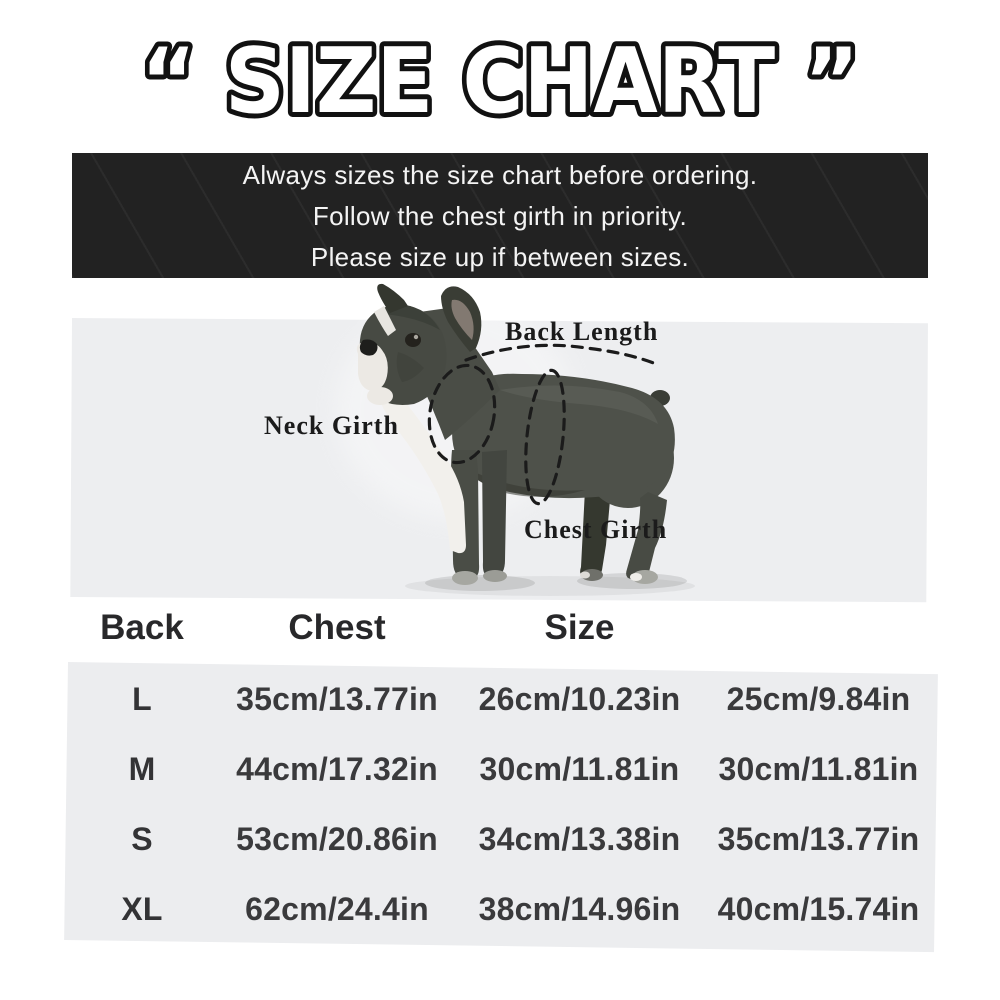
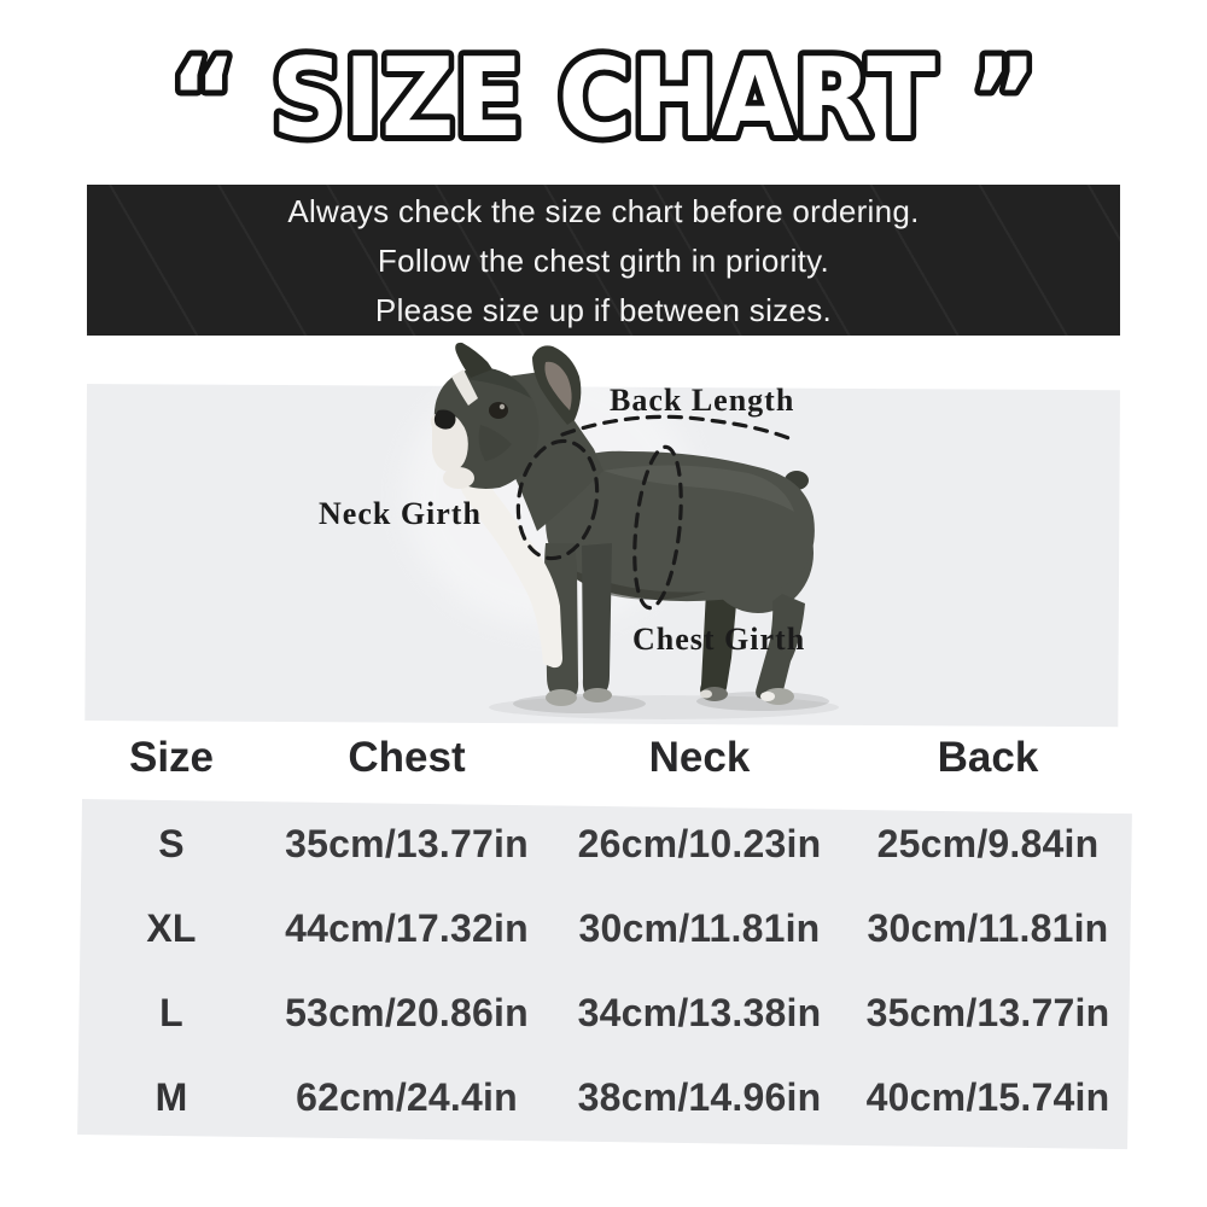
  “ SIZE CHART ”
- Always sizes the size chart before ordering.
+ Always check the size chart before ordering.
  Follow the chest girth in priority.
  Please size up if between sizes.
  Back Length
  Neck Girth
  Chest Girth
- Back
+ Size
  Chest
+ Neck
- Size
+ Back
- L
+ S
  35cm/13.77in
  26cm/10.23in
  25cm/9.84in
- M
+ XL
  44cm/17.32in
  30cm/11.81in
  30cm/11.81in
- S
+ L
  53cm/20.86in
  34cm/13.38in
  35cm/13.77in
- XL
+ M
  62cm/24.4in
  38cm/14.96in
  40cm/15.74in
